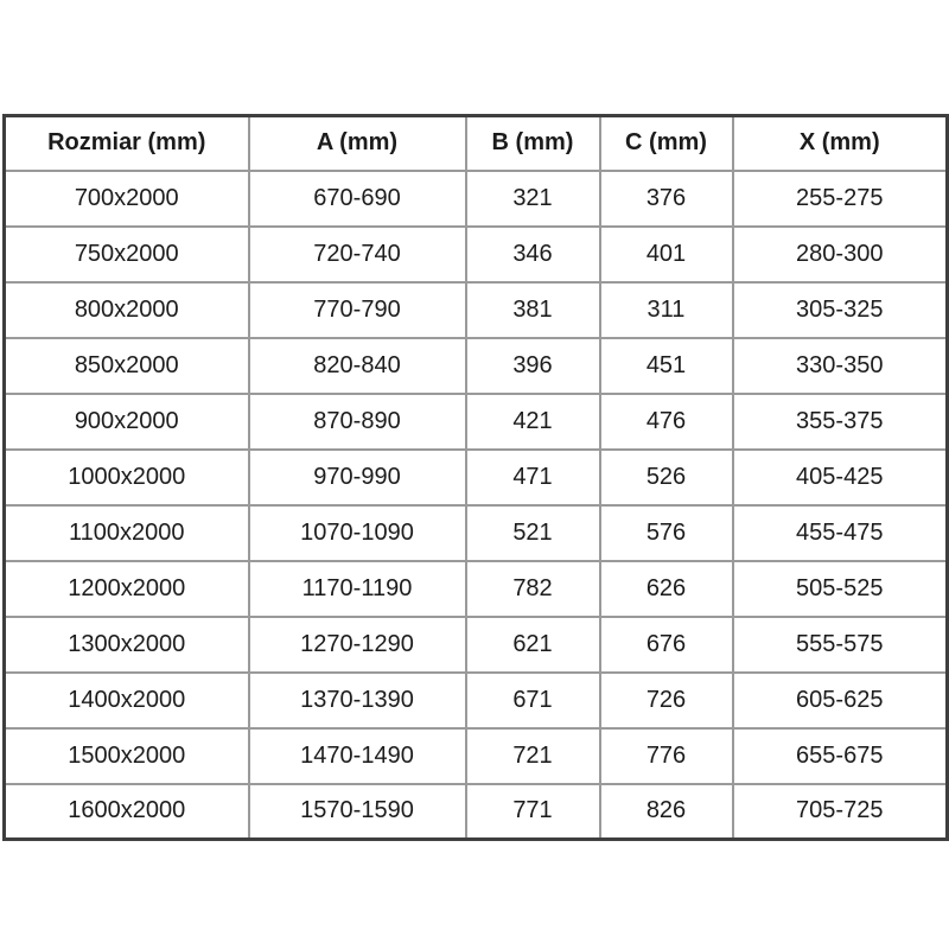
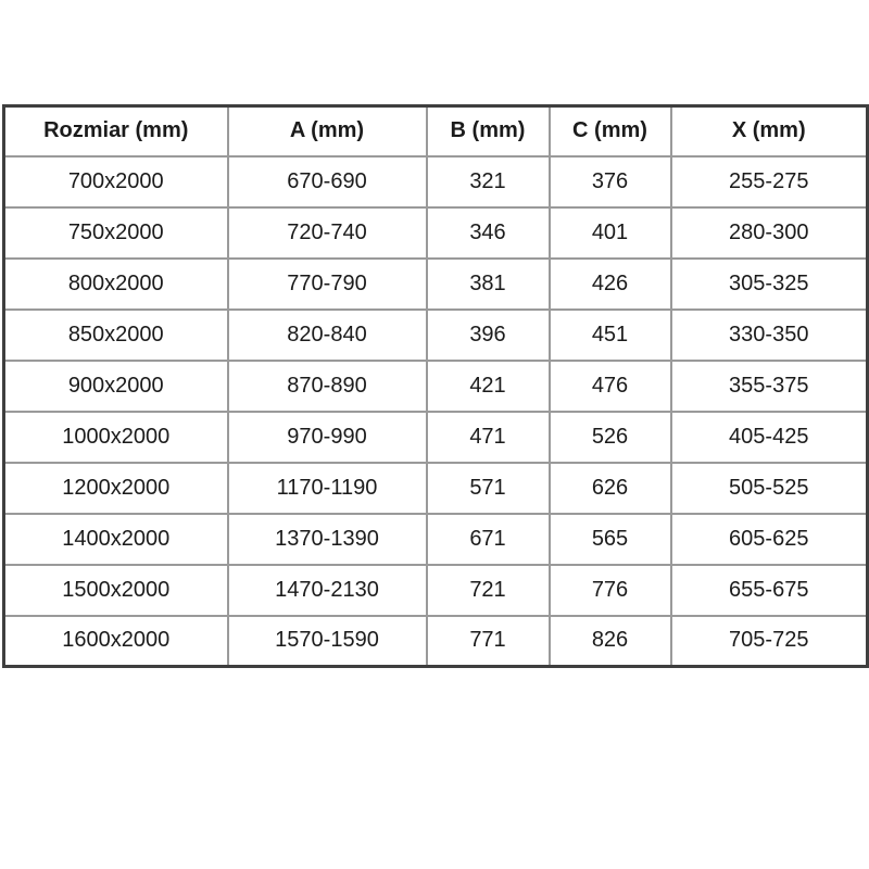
  Rozmiar (mm)	A (mm)	B (mm)	C (mm)	X (mm)
  700x2000	670-690	321	376	255-275
  750x2000	720-740	346	401	280-300
- 800x2000	770-790	381	311	305-325
+ 800x2000	770-790	381	426	305-325
  850x2000	820-840	396	451	330-350
  900x2000	870-890	421	476	355-375
  1000x2000	970-990	471	526	405-425
- 1100x2000	1070-1090	521	576	455-475
- 1200x2000	1170-1190	782	626	505-525
+ 1200x2000	1170-1190	571	626	505-525
- 1300x2000	1270-1290	621	676	555-575
- 1400x2000	1370-1390	671	726	605-625
+ 1400x2000	1370-1390	671	565	605-625
- 1500x2000	1470-1490	721	776	655-675
+ 1500x2000	1470-2130	721	776	655-675
  1600x2000	1570-1590	771	826	705-725
